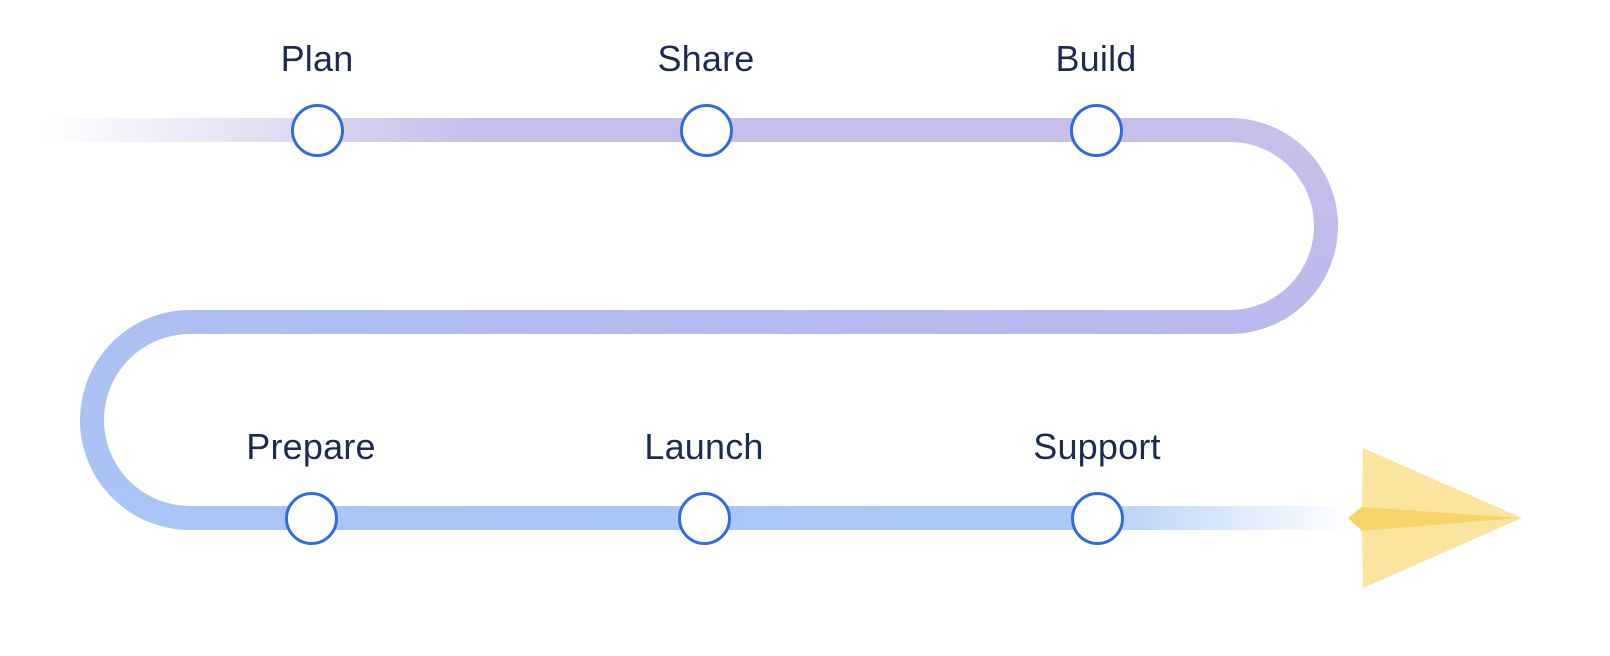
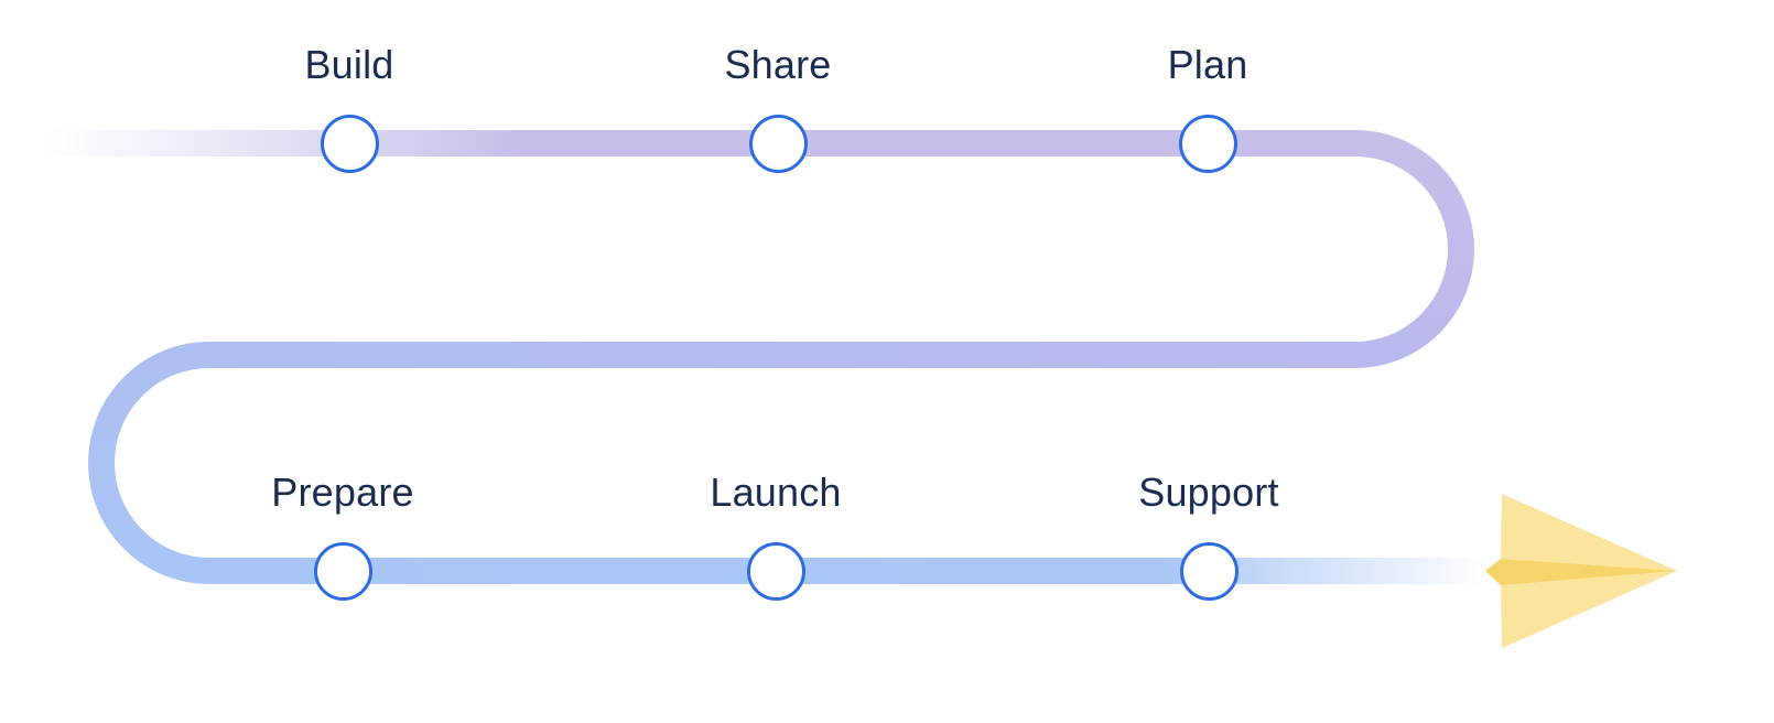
- Plan
+ Build
  Share
- Build
+ Plan
  Prepare
  Launch
  Support
